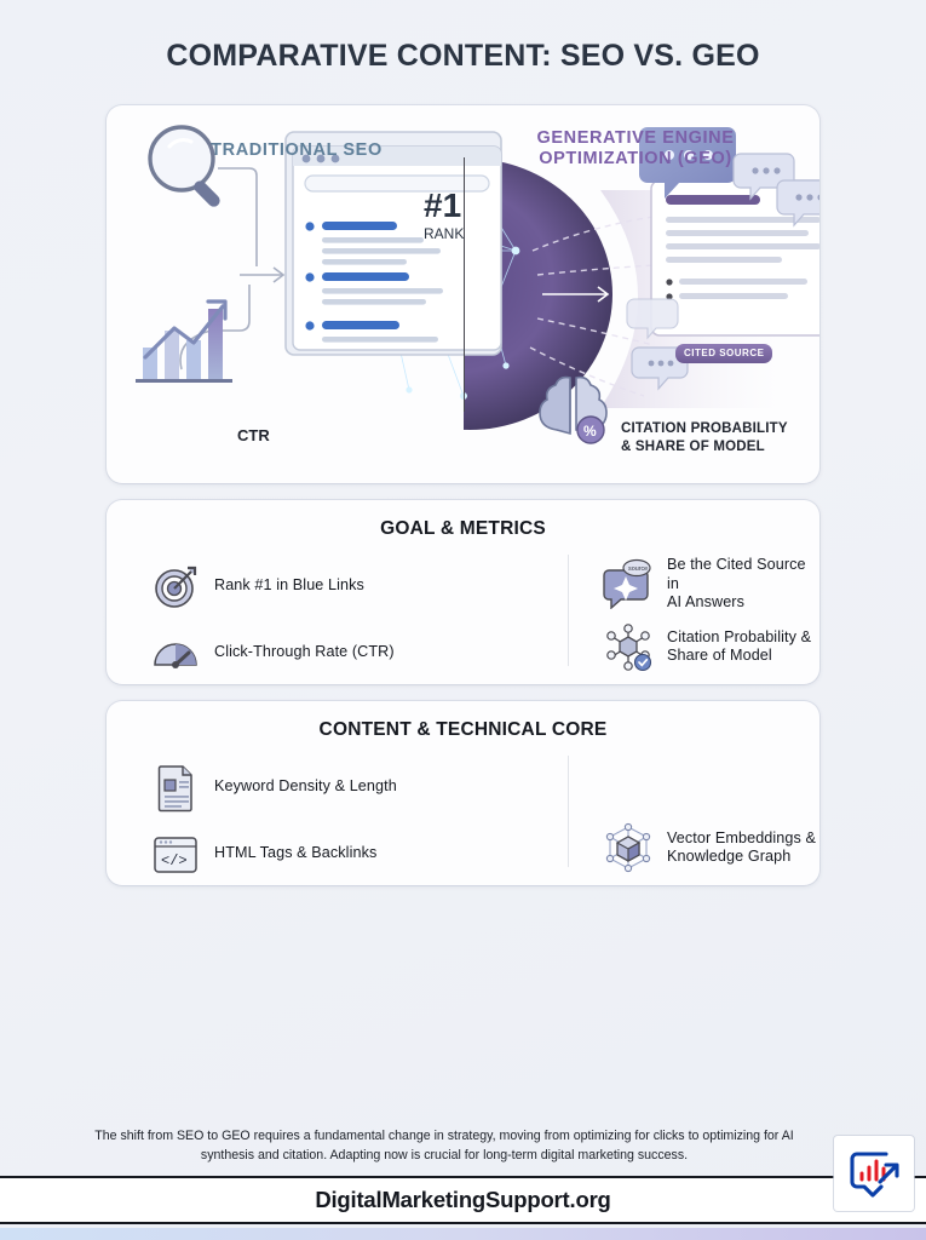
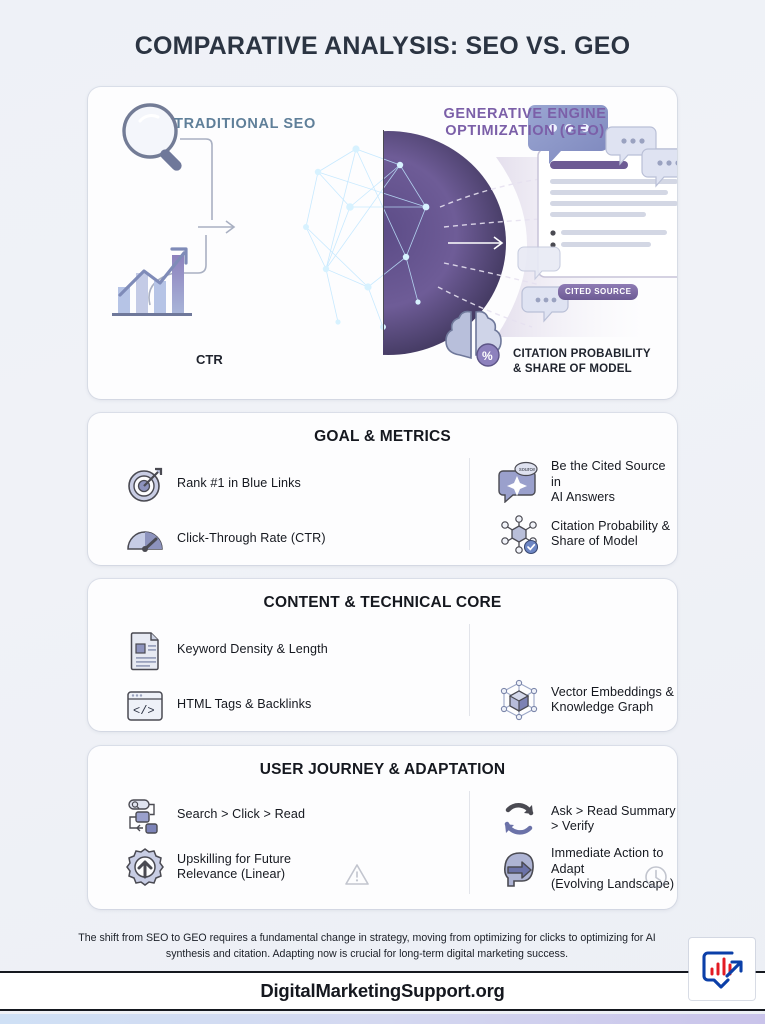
- COMPARATIVE CONTENT: SEO VS. GEO
+ COMPARATIVE ANALYSIS: SEO VS. GEO
- #1
- RANK
  %
  TRADITIONAL SEO
  GENERATIVE ENGINE
  OPTIMIZATION (GEO)
  CTR
  CITED SOURCE
  CITATION PROBABILITY
  & SHARE OF MODEL
  GOAL & METRICS
  Rank #1 in Blue Links
  Click-Through Rate (CTR)
  Be the Cited Source in
  AI Answers
  Citation Probability &
  Share of Model
  CONTENT & TECHNICAL CORE
  Keyword Density & Length
  </>
  HTML Tags & Backlinks
  Vector Embeddings &
  Knowledge Graph
+ USER JOURNEY & ADAPTATION
+ Search > Click > Read
+ Upskilling for Future
+ Relevance (Linear)
+ Ask > Read Summary > Verify
+ Immediate Action to Adapt
+ (Evolving Landscape)
  The shift from SEO to GEO requires a fundamental change in strategy, moving from optimizing for clicks to optimizing for AI synthesis and citation. Adapting now is crucial for long-term digital marketing success.
  DigitalMarketingSupport.org
